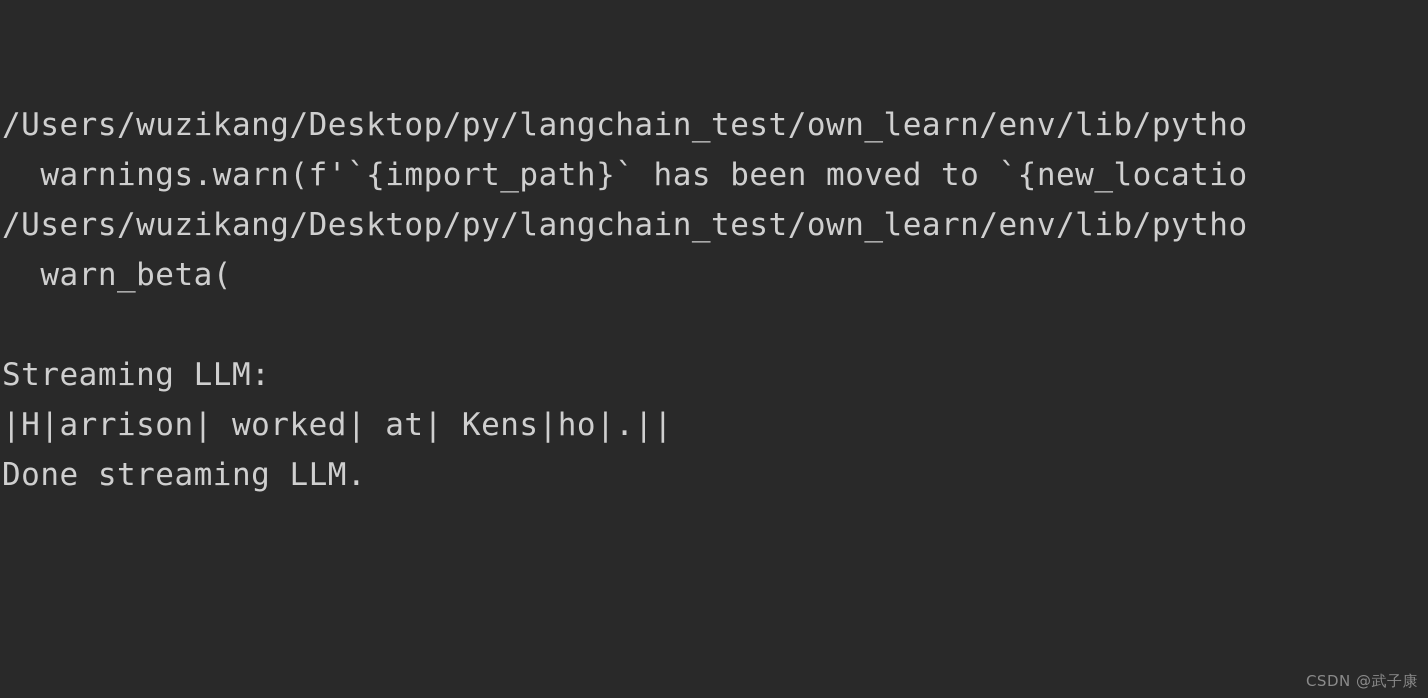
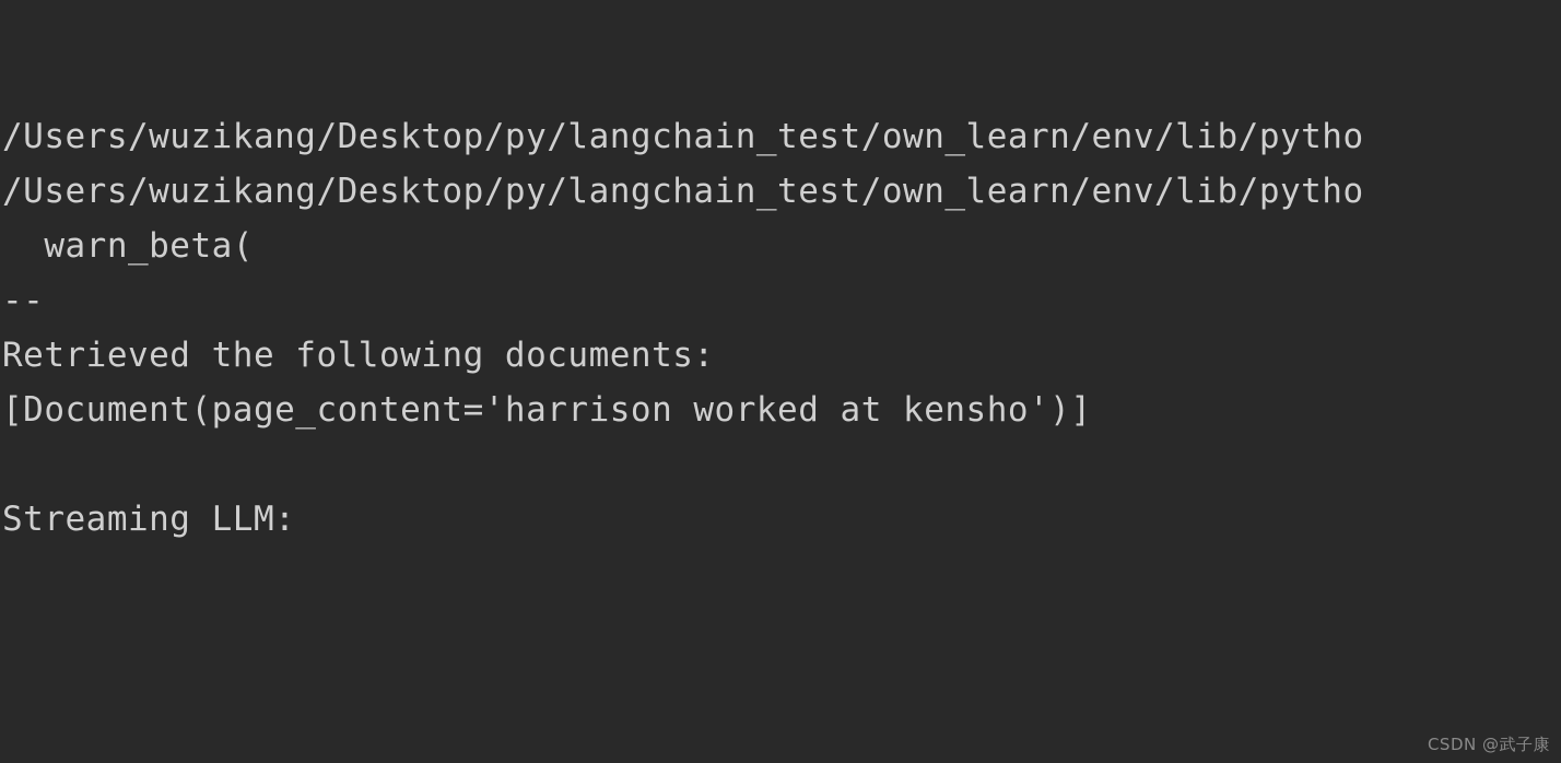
  /Users/wuzikang/Desktop/py/langchain_test/own_learn/env/lib/pytho
- warnings.warn(f'`{import_path}` has been moved to `{new_locatio
  /Users/wuzikang/Desktop/py/langchain_test/own_learn/env/lib/pytho
  warn_beta(
+ --
+ Retrieved the following documents:
+ [Document(page_content='harrison worked at kensho')]
  Streaming LLM:
- |H|arrison| worked| at| Kens|ho|.||
- Done streaming LLM.
  CSDN @武子康
